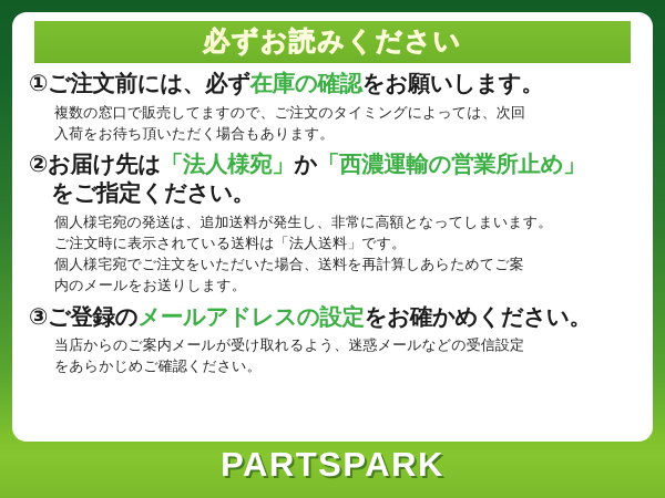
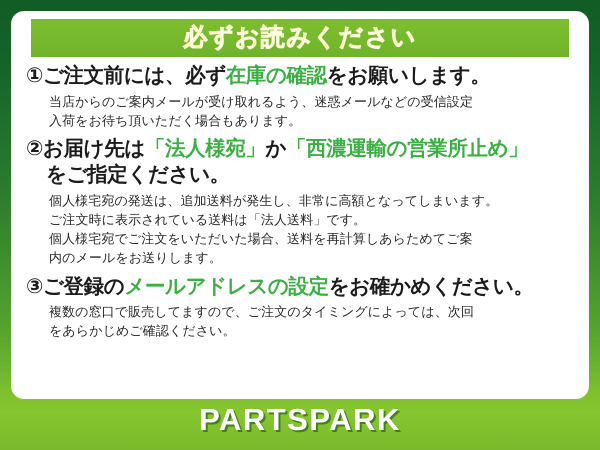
  PARTSPARK
  必ずお読みください
  ①ご注文前には、必ず在庫の確認をお願いします。
- 複数の窓口で販売してますので、ご注文のタイミングによっては、次回
+ 当店からのご案内メールが受け取れるよう、迷惑メールなどの受信設定
  入荷をお待ち頂いただく場合もあります。
  ②お届け先は「法人様宛」か「西濃運輸の営業所止め」
  をご指定ください。
  個人様宅宛の発送は、追加送料が発生し、非常に高額となってしまいます。
  ご注文時に表示されている送料は「法人送料」です。
  個人様宅宛でご注文をいただいた場合、送料を再計算しあらためてご案
  内のメールをお送りします。
  ③ご登録のメールアドレスの設定をお確かめください。
- 当店からのご案内メールが受け取れるよう、迷惑メールなどの受信設定
+ 複数の窓口で販売してますので、ご注文のタイミングによっては、次回
  をあらかじめご確認ください。
